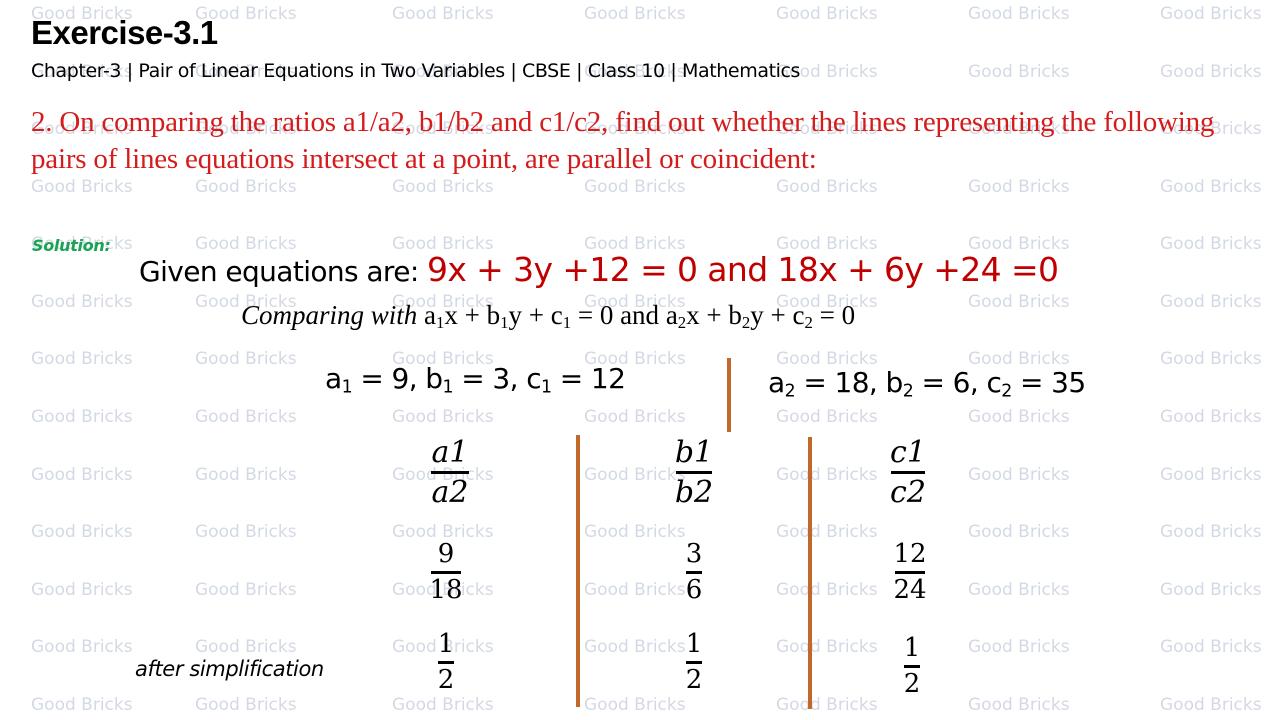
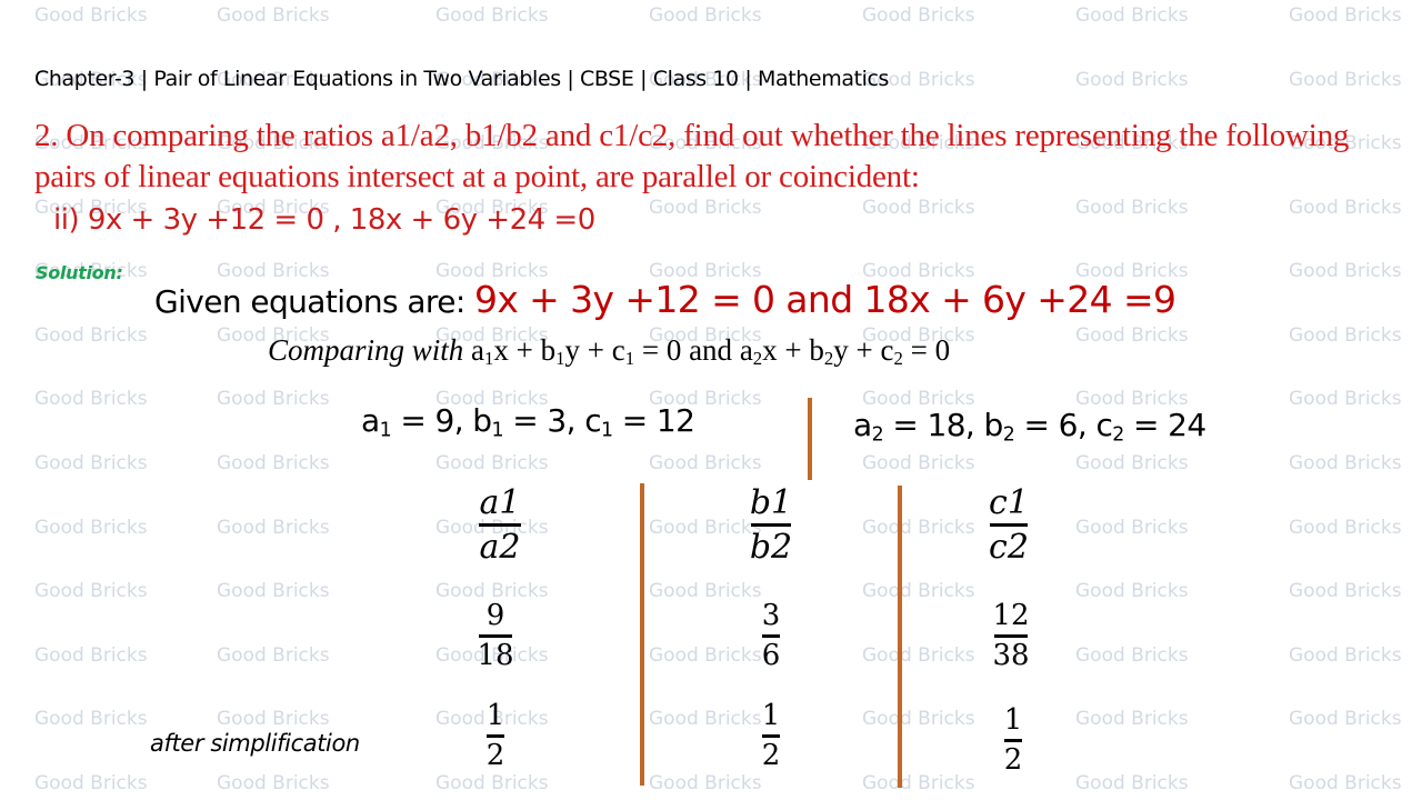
  Good Bricks
  Good Bricks
  Good Bricks
  Good Bricks
  Good Bricks
  Good Bricks
  Good Bricks
  Good Bricks
  Good Bricks
  Good Bricks
  Good Bricks
  Good Bricks
  Good Bricks
  Good Bricks
  Good Bricks
  Good Bricks
  Good Bricks
  Good Bricks
  Good Bricks
  Good Bricks
  Good Bricks
  Good Bricks
  Good Bricks
  Good Bricks
  Good Bricks
  Good Bricks
  Good Bricks
  Good Bricks
  Good Bricks
  Good Bricks
  Good Bricks
  Good Bricks
  Good Bricks
  Good Bricks
  Good Bricks
  Good Bricks
  Good Bricks
  Good Bricks
  Good Bricks
  Good Bricks
  Good Bricks
  Good Bricks
  Good Bricks
  Good Bricks
  Good Bricks
  Good Bricks
  Good Bricks
  Good Bricks
  Good Bricks
  Good Bricks
  Good Bricks
  Good Bricks
  Good Bricks
  Good Bricks
  Good Bricks
  Good Bricks
  Good Bricks
  Good Bricks
  Good Bricks
  Good Bricks
  Good Bricks
  Good Bricks
  Good Bricks
  Good Bricks
  Good Bricks
  Good Bricks
  Good Bricks
  Good Bricks
  Good Bricks
  Good Bricks
  Good Bricks
  Good Bricks
  Good Bricks
  Good Bricks
  Good Bricks
  Good Bricks
  Good Bricks
  Good Bricks
  Good Bricks
  Good Bricks
  Good Bricks
  Good Bricks
  Good Bricks
  Good Bricks
  Good Bricks
  Good Bricks
  Good Bricks
  Good Bricks
  Good Bricks
  Good Bricks
  Good Bricks
- Exercise-3.1
  Chapter-3 | Pair of Linear Equations in Two Variables | CBSE | Class 10 | Mathematics
- 2. On comparing the ratios a1/a2, b1/b2 and c1/c2, find out whether the lines representing the following pairs of lines equations intersect at a point, are parallel or coincident:
+ 2. On comparing the ratios a1/a2, b1/b2 and c1/c2, find out whether the lines representing the following pairs of linear equations intersect at a point, are parallel or coincident:
+ ii) 9x + 3y +12 = 0 , 18x + 6y +24 =0
  Solution:
- Given equations are: 9x + 3y +12 = 0 and 18x + 6y +24 =0
+ Given equations are: 9x + 3y +12 = 0 and 18x + 6y +24 =9
  Comparing with a1x + b1y + c1 = 0 and a2x + b2y + c2 = 0
  a1 = 9, b1 = 3, c1 = 12
- a2 = 18, b2 = 6, c2 = 35
+ a2 = 18, b2 = 6, c2 = 24
  a1
  a2
  b1
  b2
  c1
  c2
  9
  18
  3
  6
  12
- 24
+ 38
  1
  2
  1
  2
  1
  2
  after simplification
